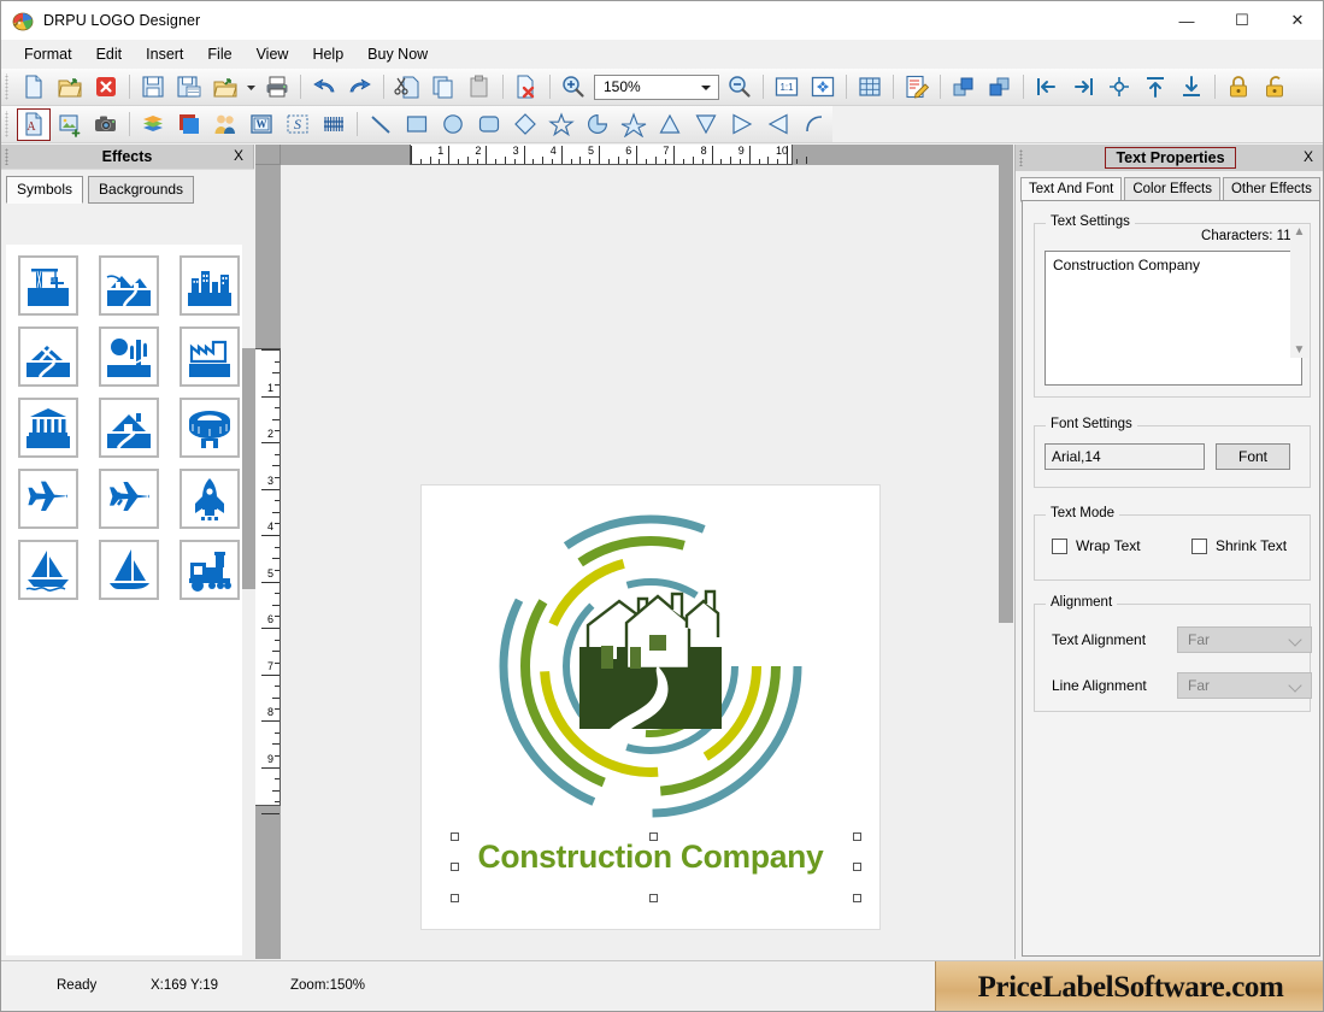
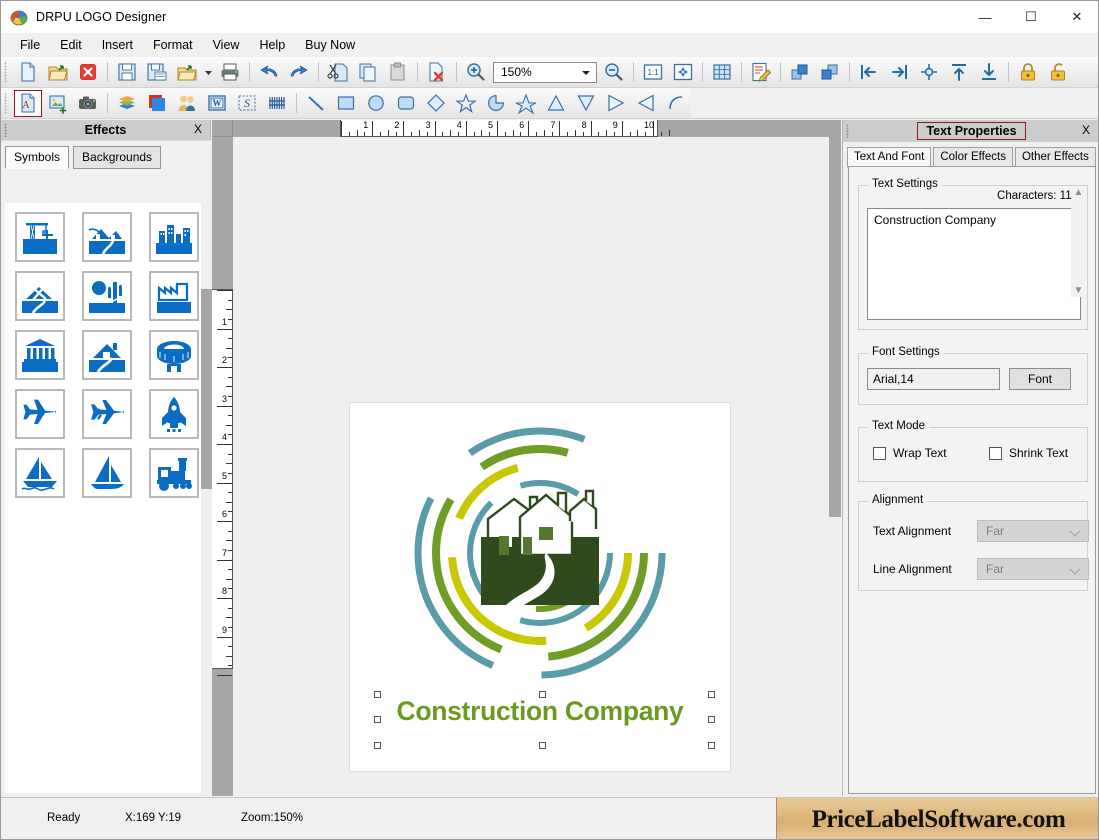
  DRPU LOGO Designer
  —
  ☐
  ✕
- Format
+ File
  Edit
  Insert
- File
+ Format
  View
  Help
  Buy Now
  150%
  1:1
  A
  W
  S
  Effects
  X
  Symbols
  Backgrounds
  1
  2
  3
  4
  5
  6
  7
  8
  9
  10
  1
  2
  3
  4
  5
  6
  7
  8
  9
  Construction Company
  Text Properties
  X
  Text And Font
  Color Effects
  Other Effects
  Text Settings
  Characters: 11
  Construction Company
  ▲
  ▼
  Font Settings
  Arial,14
  Font
  Text Mode
  Wrap Text
  Shrink Text
  Alignment
  Text Alignment
  Far
  Line Alignment
  Far
  Ready
  X:169 Y:19
  Zoom:150%
  PriceLabelSoftware.com
